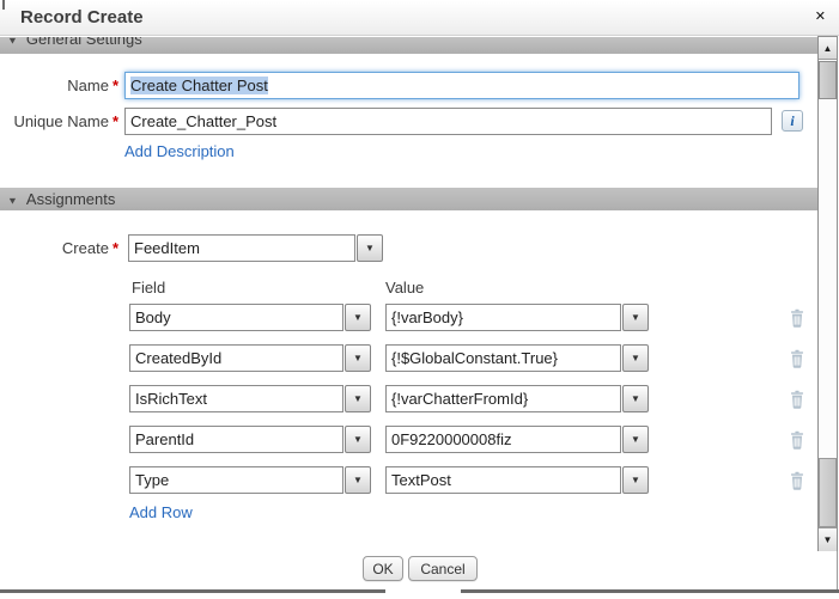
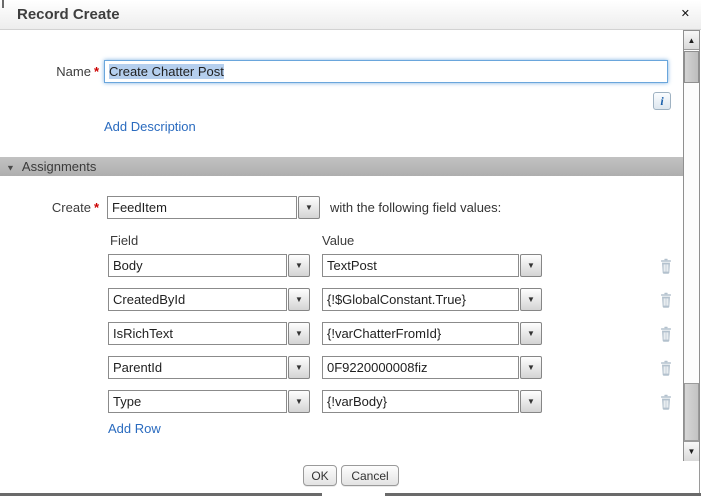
  Record Create
  ✕
- ▼ General Settings
  Name *
  Create Chatter Post
- Unique Name *
- Create_Chatter_Post
  i
  Add Description
  ▼ Assignments
  Create *
  FeedItem
  ▼
+ with the following field values:
  Field
  Value
  Body
  ▼
- {!varBody}
+ TextPost
  ▼
  CreatedById
  ▼
  {!$GlobalConstant.True}
  ▼
  IsRichText
  ▼
  {!varChatterFromId}
  ▼
  ParentId
  ▼
  0F9220000008fiz
  ▼
  Type
  ▼
- TextPost
+ {!varBody}
  ▼
  Add Row
  OK
  Cancel
  ▲
  ▼
